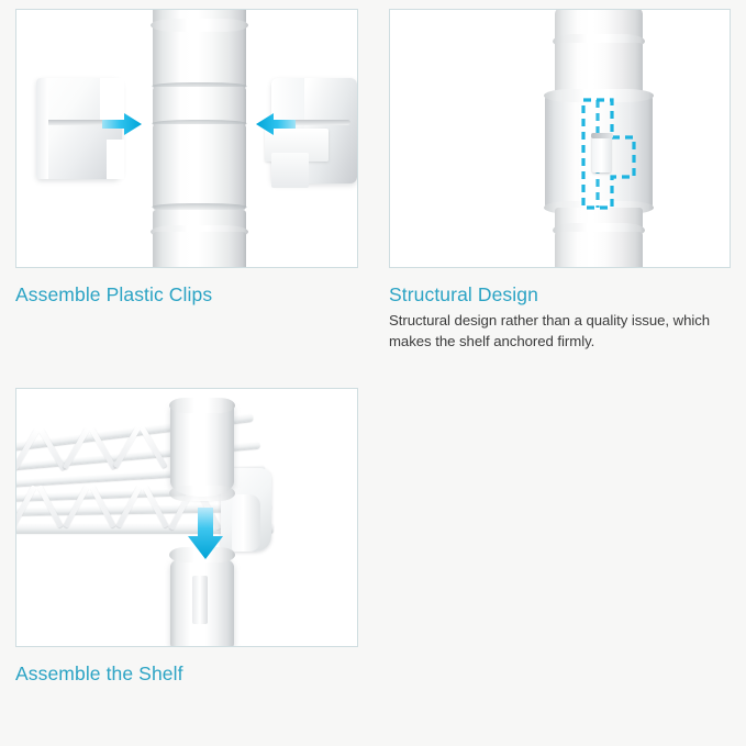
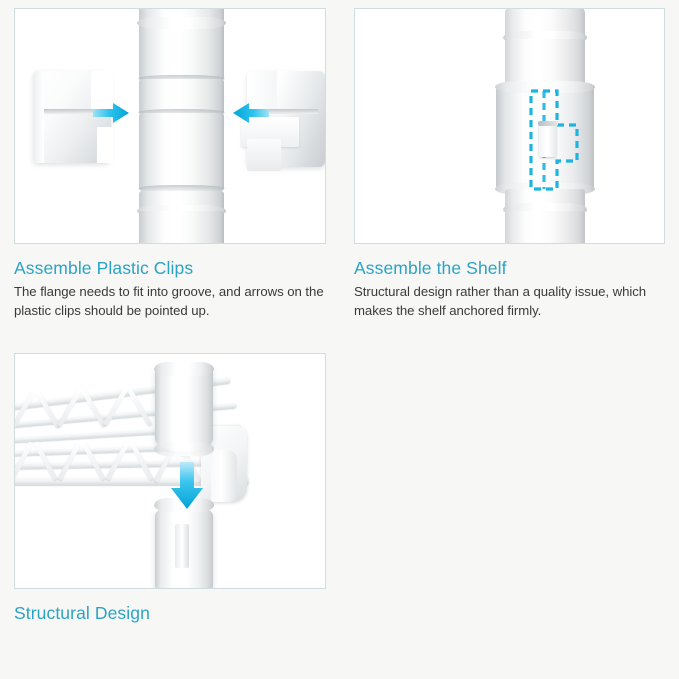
  Assemble Plastic Clips
+ The flange needs to fit into groove, and arrows on the plastic clips should be pointed up.
- Structural Design
+ Assemble the Shelf
  Structural design rather than a quality issue, which makes the shelf anchored firmly.
- Assemble the Shelf
+ Structural Design
